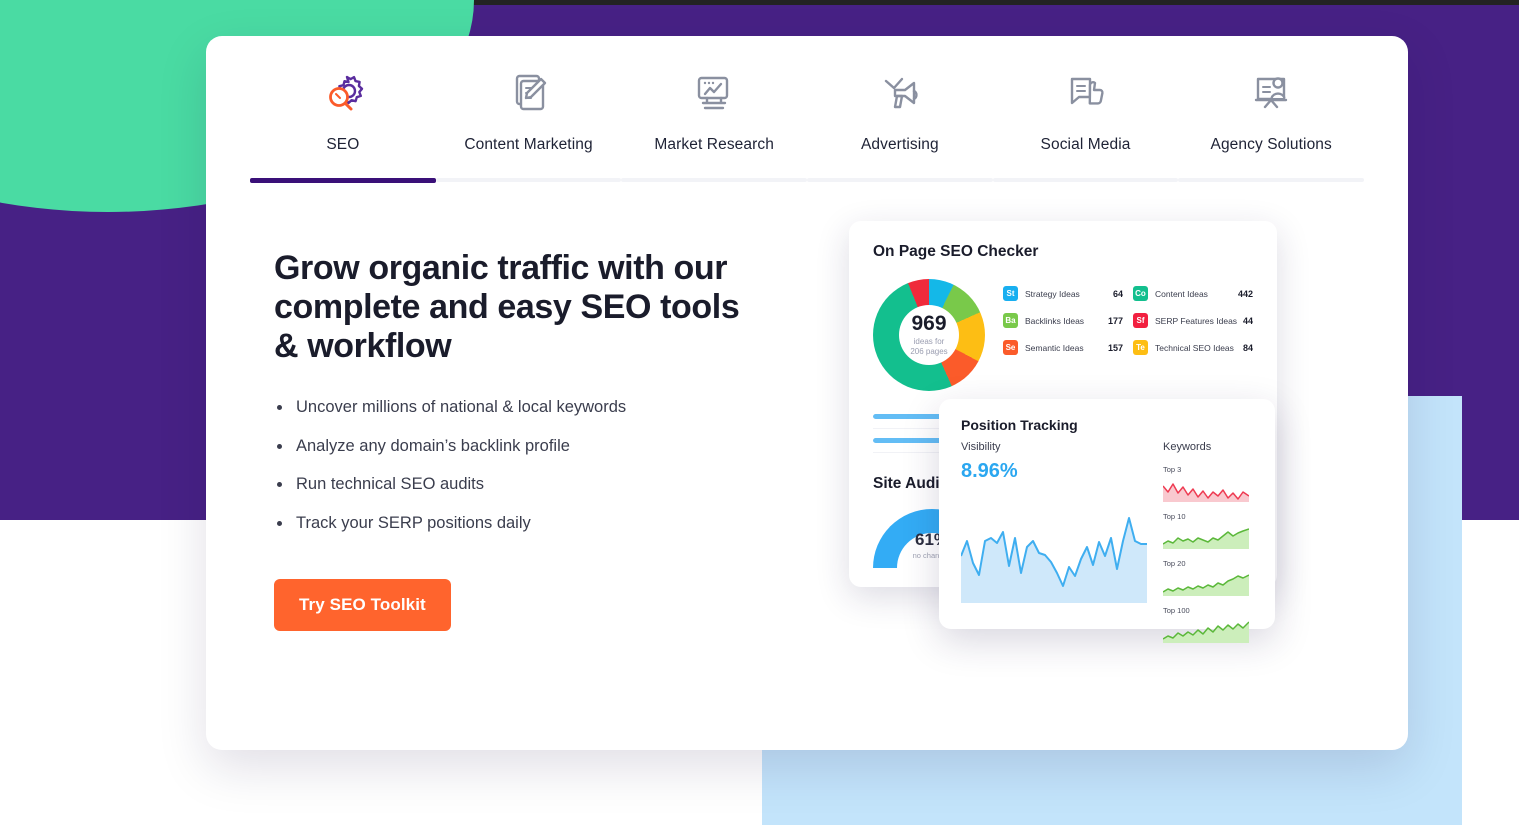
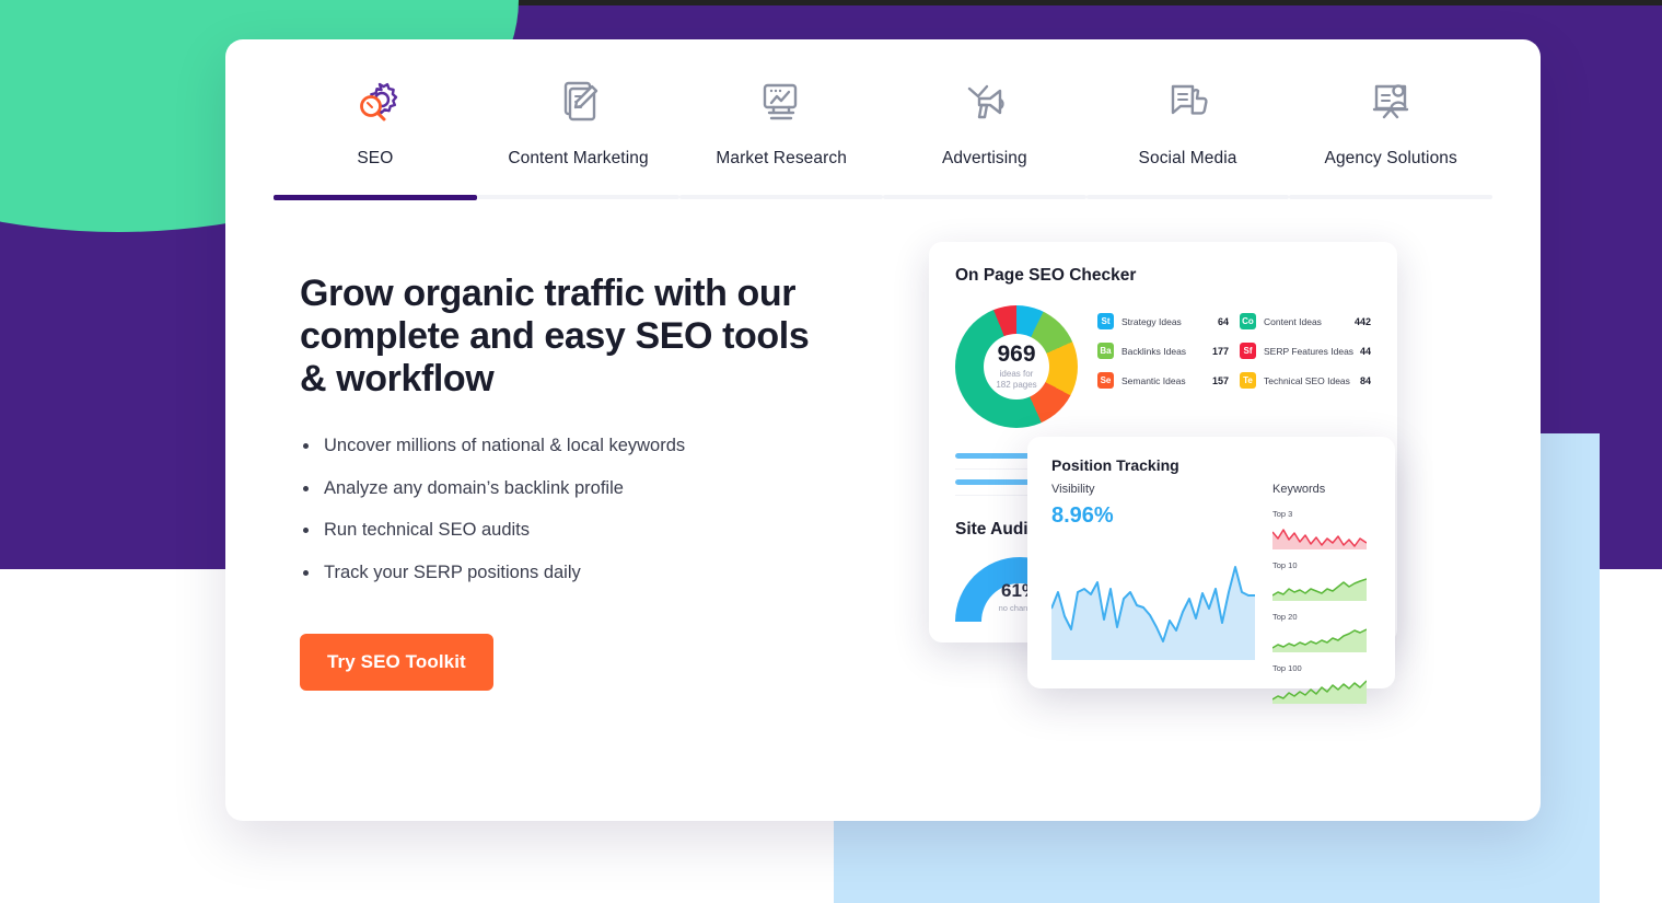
  SEO
  Content Marketing
  Market Research
  Advertising
  Social Media
  Agency Solutions
  Grow organic traffic with our complete and easy SEO tools & workflow
  Uncover millions of national & local keywords
  Analyze any domain’s backlink profile
  Run technical SEO audits
  Track your SERP positions daily
  Try SEO Toolkit
  On Page SEO Checker
  969
  ideas for
- 206 pages
+ 182 pages
  St
  Strategy Ideas
  64
  Ba
  Backlinks Ideas
  177
  Se
  Semantic Ideas
  157
  Co
  Content Ideas
  442
  Sf
  SERP Features Ideas
  44
  Te
  Technical SEO Ideas
  84
  Site Audi
  Position Tracking
  Visibility
  8.96%
  Keywords
  Top 3
  Top 10
  Top 20
  Top 100
